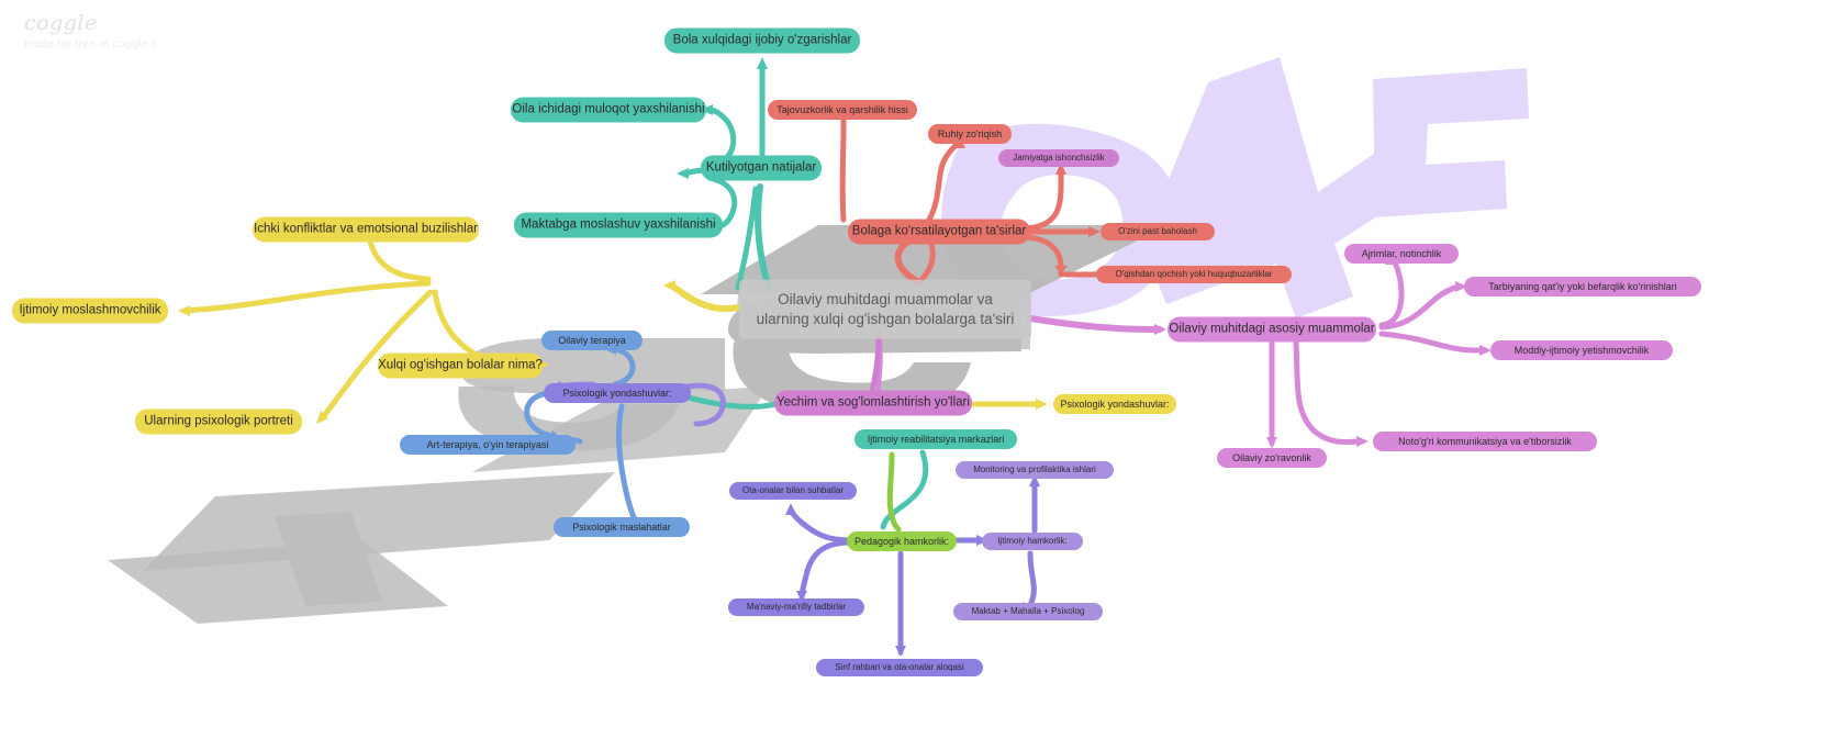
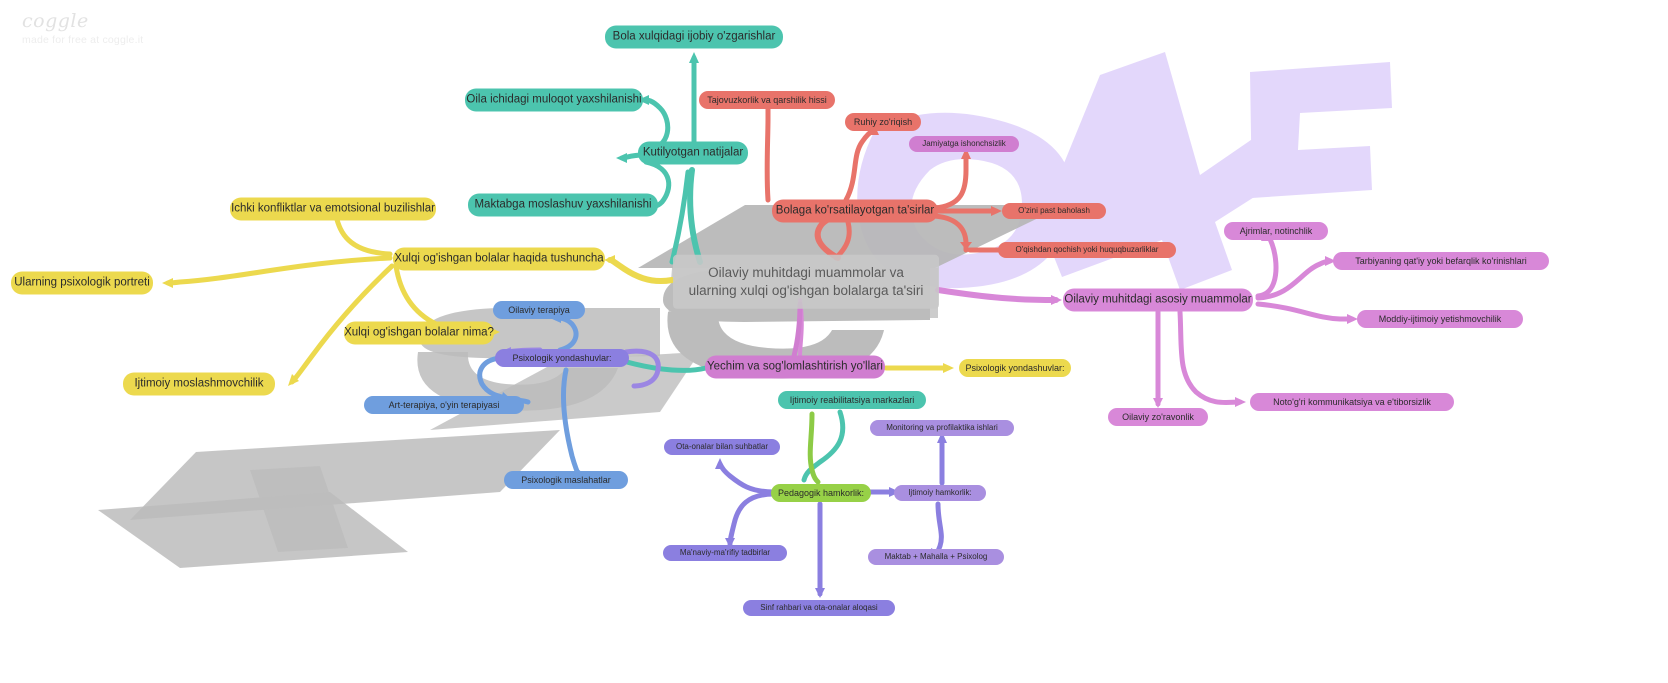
  coggle
  Oilaviy muhitdagi muammolar va ularning xulqi og'ishgan bolalarga ta'siri
  Bola xulqidagi ijobiy o'zgarishlar
  Oila ichidagi muloqot yaxshilanishi
  Maktabga moslashuv yaxshilanishi
  Kutilyotgan natijalar
  Tajovuzkorlik va qarshilik hissi
  Ruhiy zo'riqish
  Jamiyatga ishonchsizlik
  O'zini past baholash
  O'qishdan qochish yoki huquqbuzarliklar
  Bolaga ko'rsatilayotgan ta'sirlar
  Ajrimlar, notinchlik
  Tarbiyaning qat'iy yoki befarqlik ko'rinishlari
  Moddiy-ijtimoiy yetishmovchilik
  Noto'g'ri kommunikatsiya va e'tiborsizlik
  Oilaviy zo'ravonlik
  Oilaviy muhitdagi asosiy muammolar
  Ichki konfliktlar va emotsional buzilishlar
- Ijtimoiy moslashmovchilik
+ Ularning psixologik portreti
  Xulqi og'ishgan bolalar nima?
- Ularning psixologik portreti
+ Ijtimoiy moslashmovchilik
+ Xulqi og'ishgan bolalar haqida tushuncha
  Oilaviy terapiya
  Art-terapiya, o'yin terapiyasi
  Psixologik maslahatlar
  Psixologik yondashuvlar:
  Yechim va sog'lomlashtirish yo'llari
  Psixologik yondashuvlar:
  Ijtimoiy reabilitatsiya markazlari
  Pedagogik hamkorlik:
  Ota-onalar bilan suhbatlar
  Ma'naviy-ma'rifiy tadbirlar
  Sinf rahbari va ota-onalar aloqasi
  Ijtimoiy hamkorlik:
  Monitoring va profilaktika ishlari
  Maktab + Mahalla + Psixolog
